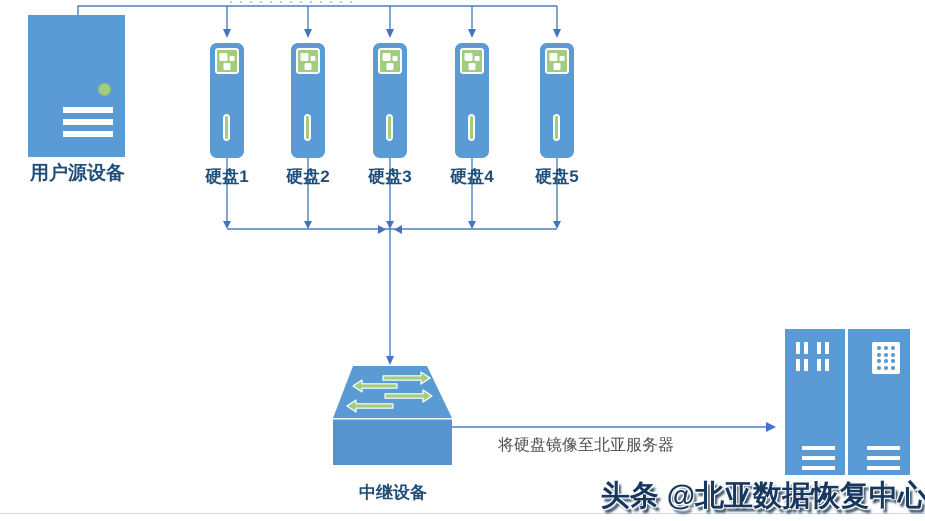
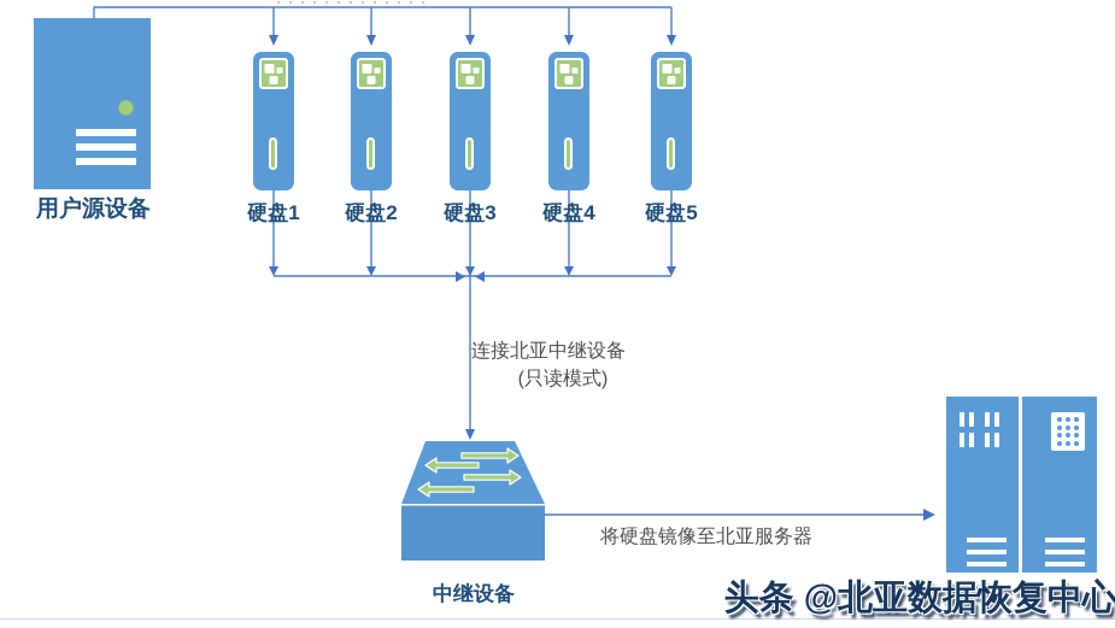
  用户源设备
  硬盘1
  硬盘2
  硬盘3
  硬盘4
  硬盘5
+ 连接北亚中继设备
+ (只读模式)
  中继设备
  将硬盘镜像至北亚服务器
  头条 @北亚数据恢复中心
